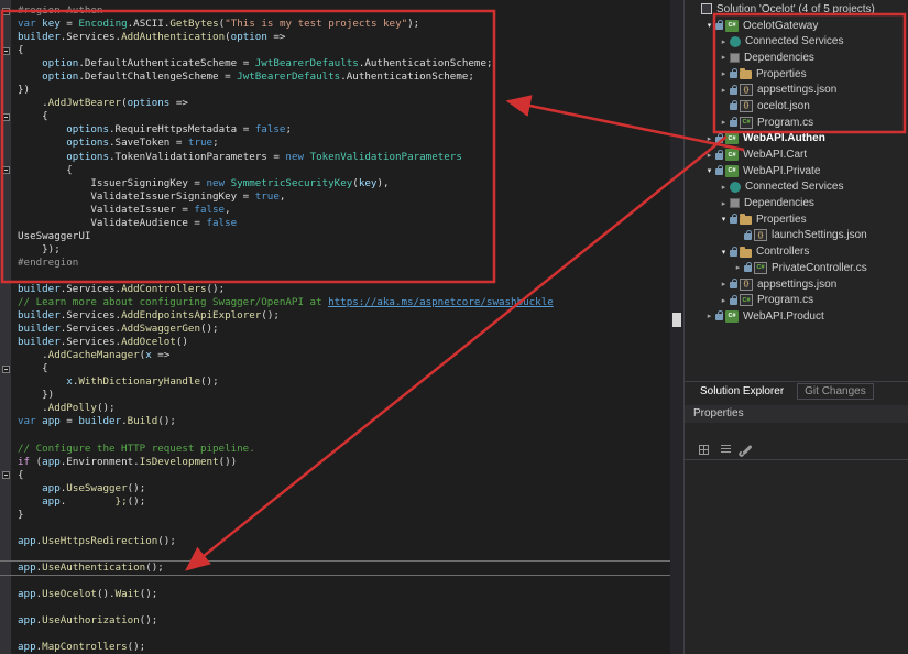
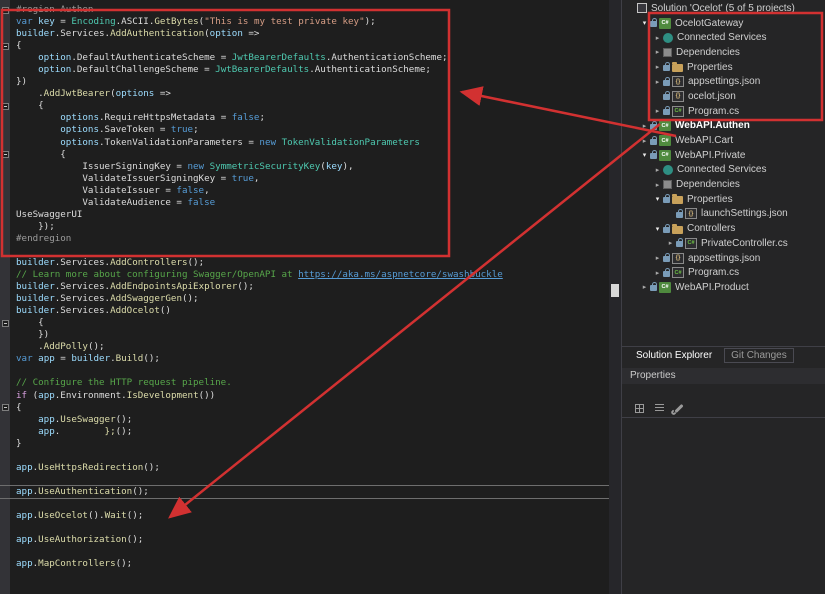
- var key = Encoding.ASCII.GetBytes("This is my test projects key");
+ var key = Encoding.ASCII.GetBytes("This is my test private key");
  builder.Services.AddAuthentication(option =>
  {
  option.DefaultAuthenticateScheme = JwtBearerDefaults.AuthenticationScheme;
  option.DefaultChallengeScheme = JwtBearerDefaults.AuthenticationScheme;
  })
  .AddJwtBearer(options =>
  {
  options.RequireHttpsMetadata = false;
  options.SaveToken = true;
  options.TokenValidationParameters = new TokenValidationParameters
  {
  IssuerSigningKey = new SymmetricSecurityKey(key),
  ValidateIssuerSigningKey = true,
  ValidateIssuer = false,
  ValidateAudience = false
  UseSwaggerUI
  });
  #endregion
  builder.Services.AddControllers();
  // Learn more about configuring Swagger/OpenAPI at https://aka.ms/aspnetcore/swashuckle
  builder.Services.AddEndpointsApiExplorer();
  builder.Services.AddSwaggerGen();
  builder.Services.AddOcelot()
- .AddCacheManager(x =>
  {
- x.WithDictionaryHandle();
  })
  .AddPolly();
  var app = builder.Build();
  // Configure the HTTP request pipeline.
  if (app.Environment.IsDevelopment())
  {
  app.UseSwagger();
  app. };();
  }
  app.UseHttpsRedirection();
  app.UseAuthentication();
  app.UseOcelot().Wait();
  app.UseAuthorization();
  app.MapControllers();
- Solution 'Ocelot' (4 of 5 projects)
+ Solution 'Ocelot' (5 of 5 projects)
  OcelotGateway
  Connected Services
  Dependencies
  Properties
  appsettings.json
  ocelot.json
  Program.cs
  WebAPI.Authen
  WebAPI.Cart
  WebAPI.Private
  Connected Services
  Dependencies
  Properties
  launchSettings.json
  Controllers
  PrivateController.cs
  appsettings.json
  Program.cs
  WebAPI.Product
  Solution Explorer
  Git Changes
  Properties
